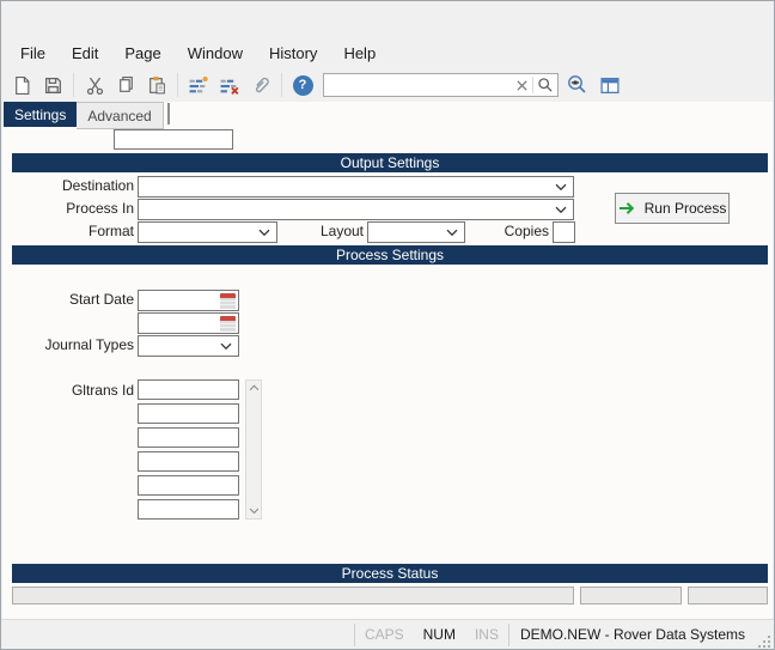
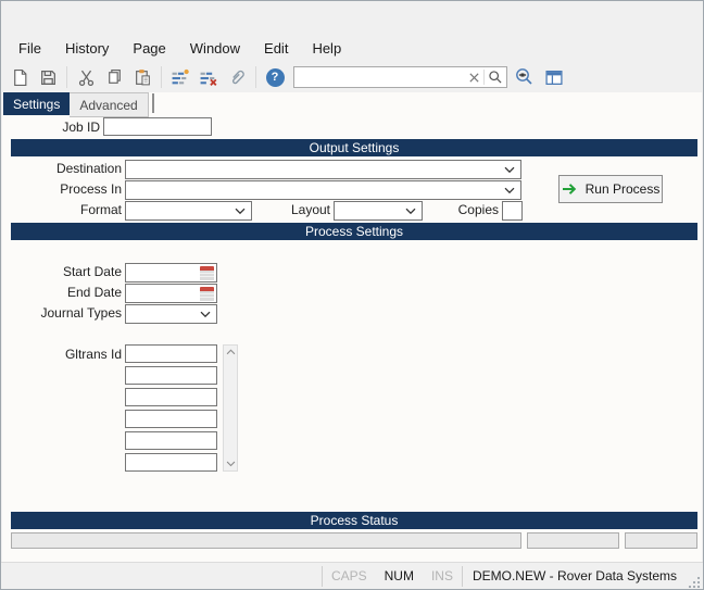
  File
- Edit
+ History
  Page
  Window
- History
+ Edit
  Help
  ?
  Settings
  Advanced
+ Job ID
  Output Settings
  Destination
  Process In
  Format
  Layout
  Copies
  Run Process
  Process Settings
  Start Date
+ End Date
  Journal Types
  Gltrans Id
  Process Status
  CAPS
  NUM
  INS
  DEMO.NEW - Rover Data Systems
